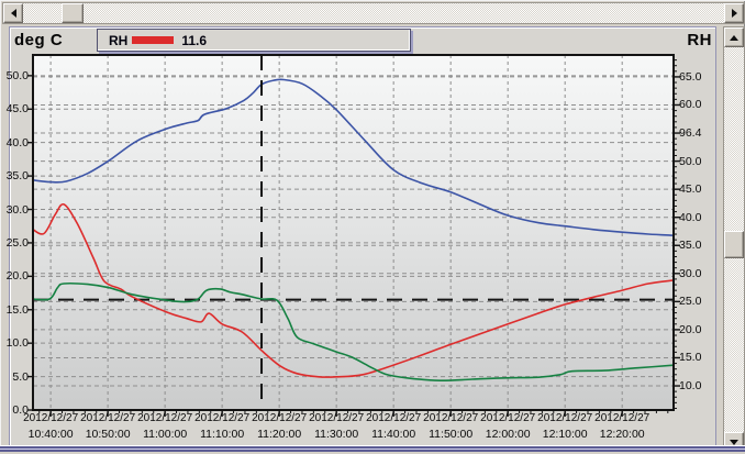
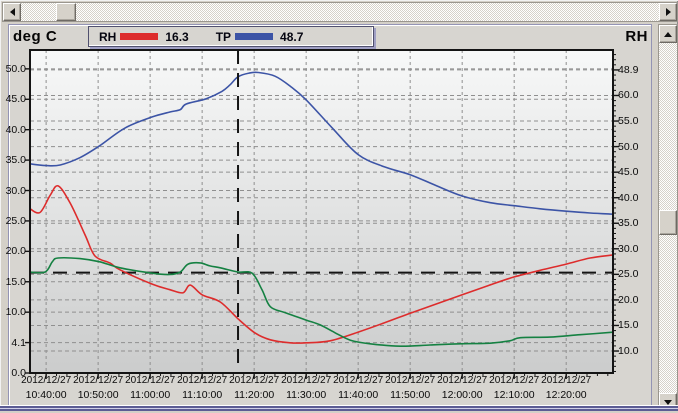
  deg C
  RH
  RH
- 11.6
+ 16.3
+ TP
+ 48.7
  50.0
  45.0
  40.0
  35.0
  30.0
  25.0
  20.0
  15.0
  10.0
- 5.0
+ 4.1
  0.0
- 65.0
+ 48.9
  60.0
- 96.4
+ 55.0
  50.0
  45.0
  40.0
  35.0
  30.0
  25.0
  20.0
  15.0
  10.0
  2012/12/27
  10:40:00
  2012/12/27
  10:50:00
  2012/12/27
  11:00:00
  2012/12/27
  11:10:00
  2012/12/27
  11:20:00
  2012/12/27
  11:30:00
  2012/12/27
  11:40:00
  2012/12/27
  11:50:00
  2012/12/27
  12:00:00
  2012/12/27
  12:10:00
  2012/12/27
  12:20:00
